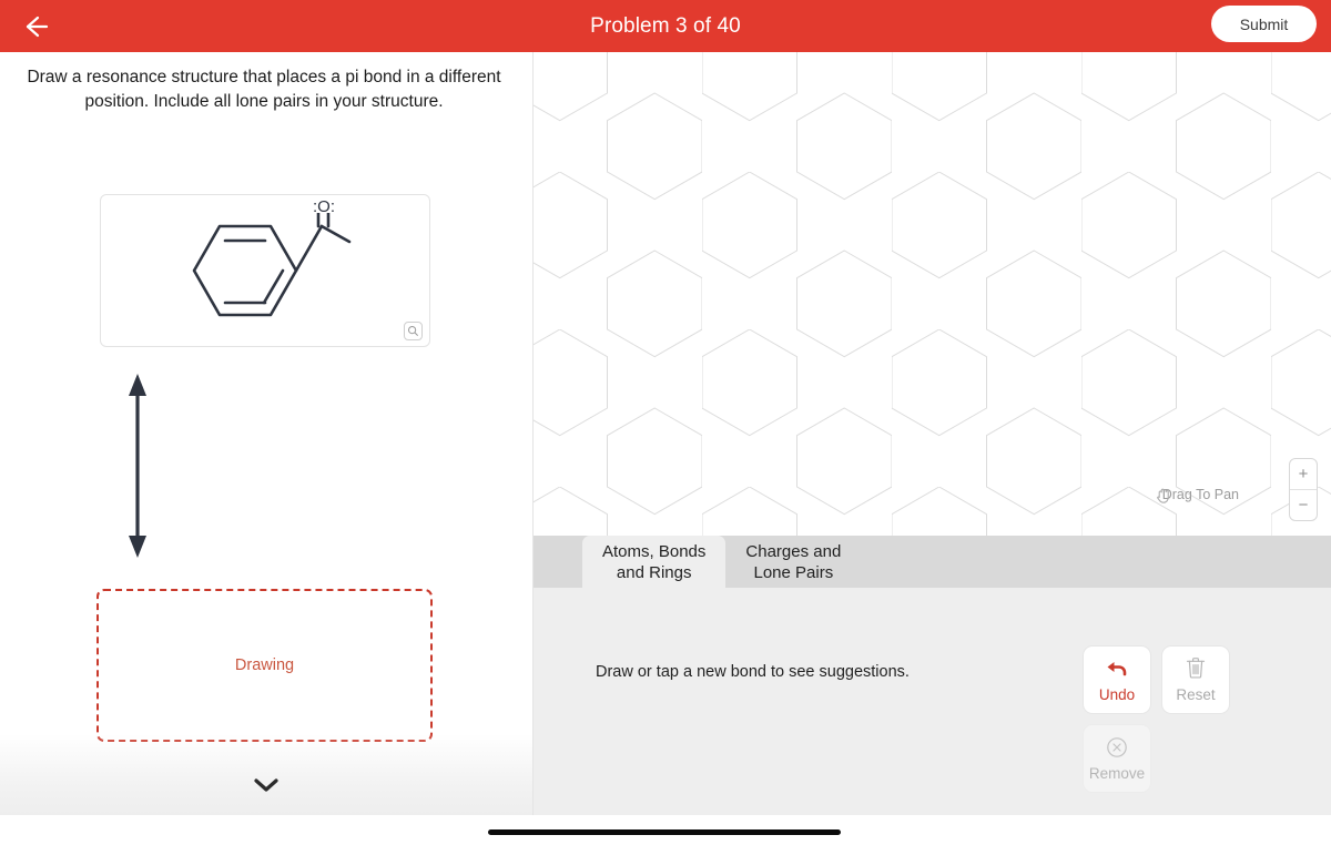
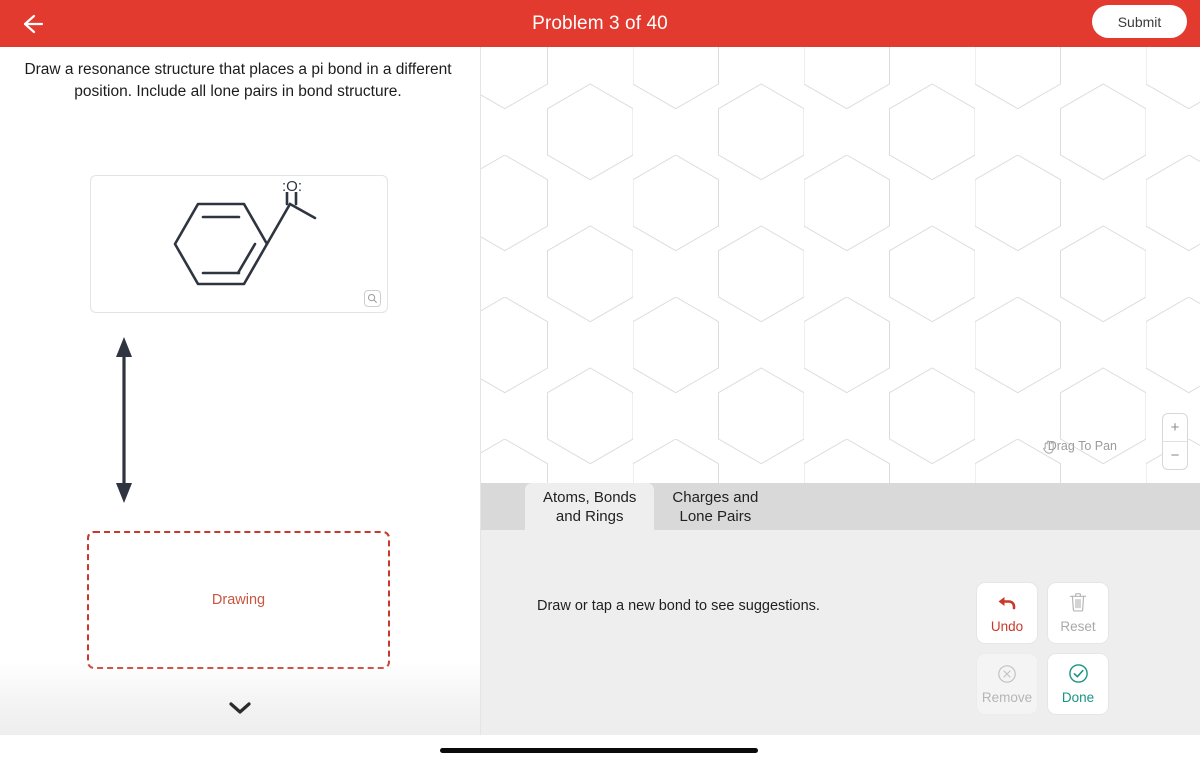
  Problem 3 of 40
  Submit
- Draw a resonance structure that places a pi bond in a different position. Include all lone pairs in your structure.
+ Draw a resonance structure that places a pi bond in a different position. Include all lone pairs in bond structure.
  :O:
  Drawing
  Drag To Pan
  +
  −
  Atoms, Bonds
  and Rings
  Charges and
  Lone Pairs
  Draw or tap a new bond to see suggestions.
  Undo
  Reset
  Remove
+ Done
